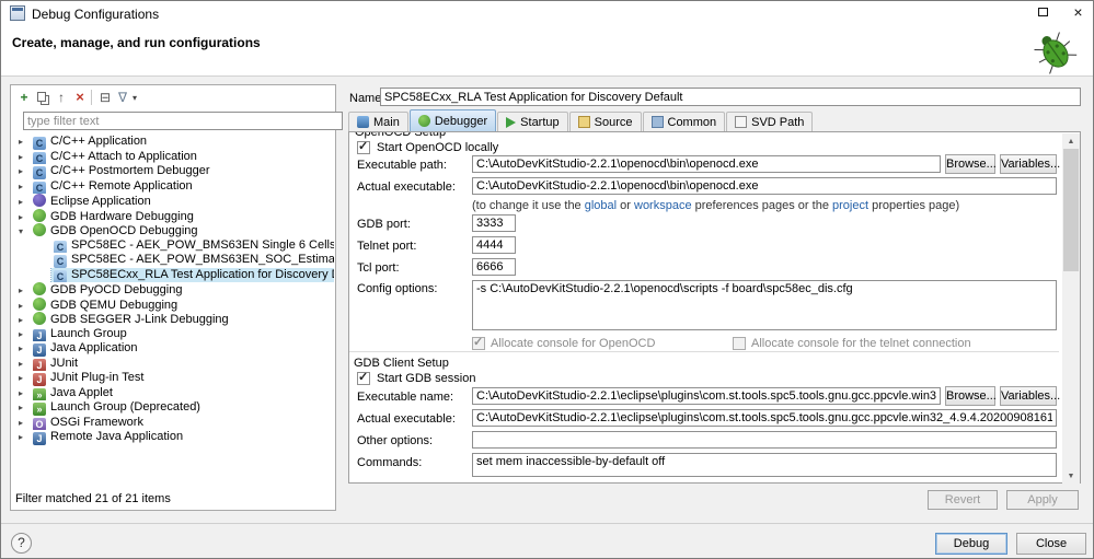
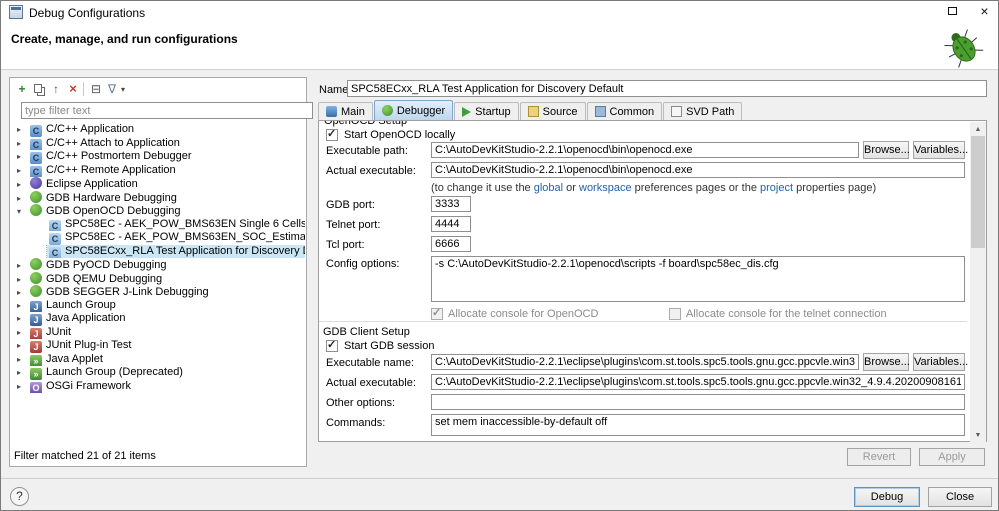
  Debug Configurations
  ×
  Create, manage, and run configurations
  +
  ↑
  ×
  ⊟
  ∇
  ▾
  type filter text
  ▸ C C/C++ Application
  ▸ C C/C++ Attach to Application
  ▸ C C/C++ Postmortem Debugger
  ▸ C C/C++ Remote Application
  ▸ Eclipse Application
  ▸ GDB Hardware Debugging
  ▾ GDB OpenOCD Debugging
  C SPC58ECxx_RLA Test Application for Discovery
  ▸ GDB PyOCD Debugging
  ▸ GDB QEMU Debugging
  ▸ GDB SEGGER J-Link Debugging
  ▸ J Launch Group
  ▸ J Java Application
  ▸ J JUnit
  ▸ J JUnit Plug-in Test
  ▸ » Java Applet
  ▸ » Launch Group (Deprecated)
  ▸ O OSGi Framework
- ▸ J Remote Java Application
  Filter matched 21 of 21 items
  Name
  SPC58ECxx_RLA Test Application for Discovery Default
  Main
  Debugger
  Startup
  Source
  Common
  SVD Path
  OpenOCD Setup
  ✓
  Start OpenOCD locally
  Executable path:
  C:\AutoDevKitStudio-2.2.1\openocd\bin\openocd.exe
  Browse...
  Variables...
  Actual executable:
  C:\AutoDevKitStudio-2.2.1\openocd\bin\openocd.exe
  (to change it use the global or workspace preferences pages or the project properties page)
  GDB port:
  3333
  Telnet port:
  4444
  Tcl port:
  6666
  Config options:
  -s C:\AutoDevKitStudio-2.2.1\openocd\scripts -f board\spc58ec_dis.cfg
  ✓
  Allocate console for OpenOCD
  Allocate console for the telnet connection
  GDB Client Setup
  ✓
  Start GDB session
  Executable name:
  C:\AutoDevKitStudio-2.2.1\eclipse\plugins\com.st.tools.spc5.tools.gnu.gcc.ppcvle.win3
  Browse...
  Variables...
  Actual executable:
  C:\AutoDevKitStudio-2.2.1\eclipse\plugins\com.st.tools.spc5.tools.gnu.gcc.ppcvle.win32_4.9.4.20200908161
  Other options:
  Commands:
  set mem inaccessible-by-default off
  Revert
  Apply
  ?
  Debug
  Close
